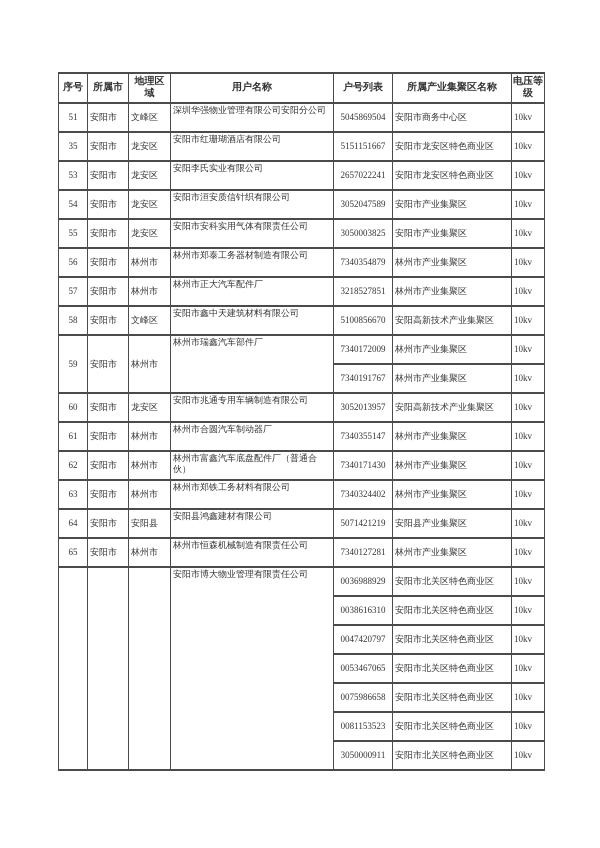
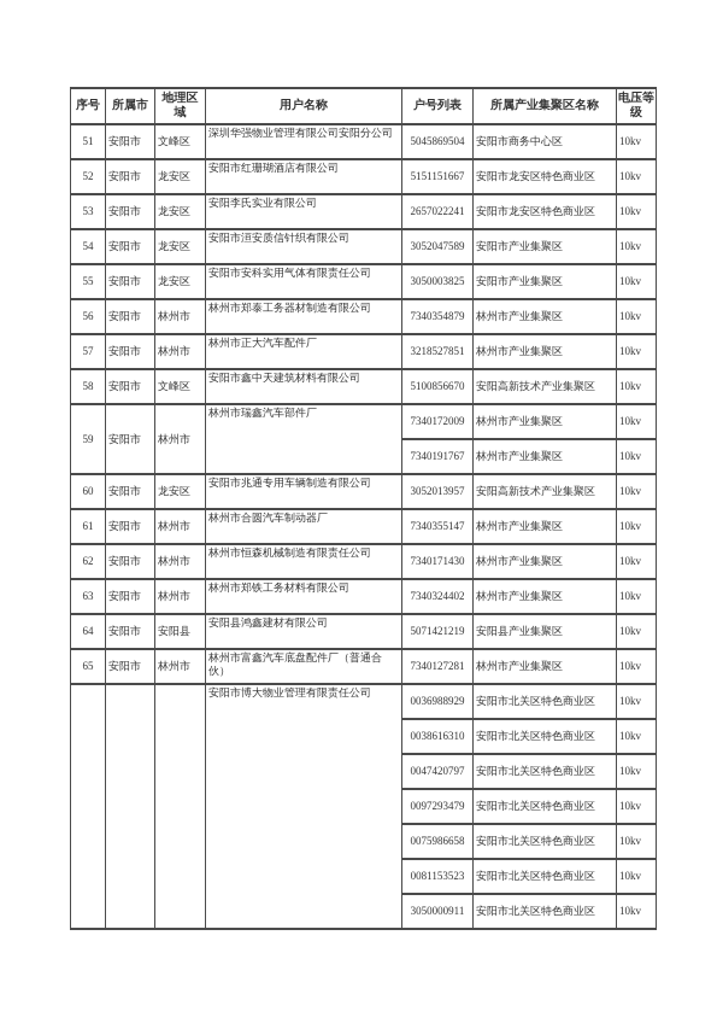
  序号	所属市	地理区域	用户名称	户号列表	所属产业集聚区名称	电压等级
  51	安阳市	文峰区	深圳华强物业管理有限公司安阳分公司	5045869504	安阳市商务中心区	10kv
- 35	安阳市	龙安区	安阳市红珊瑚酒店有限公司	5151151667	安阳市龙安区特色商业区	10kv
+ 52	安阳市	龙安区	安阳市红珊瑚酒店有限公司	5151151667	安阳市龙安区特色商业区	10kv
  53	安阳市	龙安区	安阳李氏实业有限公司	2657022241	安阳市龙安区特色商业区	10kv
  54	安阳市	龙安区	安阳市洹安质信针织有限公司	3052047589	安阳市产业集聚区	10kv
  55	安阳市	龙安区	安阳市安科实用气体有限责任公司	3050003825	安阳市产业集聚区	10kv
  56	安阳市	林州市	林州市郑泰工务器材制造有限公司	7340354879	林州市产业集聚区	10kv
  57	安阳市	林州市	林州市正大汽车配件厂	3218527851	林州市产业集聚区	10kv
  58	安阳市	文峰区	安阳市鑫中天建筑材料有限公司	5100856670	安阳高新技术产业集聚区	10kv
  59	安阳市	林州市	林州市瑞鑫汽车部件厂	7340172009	林州市产业集聚区	10kv
  7340191767	林州市产业集聚区	10kv
  60	安阳市	龙安区	安阳市兆通专用车辆制造有限公司	3052013957	安阳高新技术产业集聚区	10kv
  61	安阳市	林州市	林州市合圆汽车制动器厂	7340355147	林州市产业集聚区	10kv
- 62	安阳市	林州市	林州市富鑫汽车底盘配件厂（普通合伙）	7340171430	林州市产业集聚区	10kv
+ 62	安阳市	林州市	林州市恒森机械制造有限责任公司	7340171430	林州市产业集聚区	10kv
  63	安阳市	林州市	林州市郑铁工务材料有限公司	7340324402	林州市产业集聚区	10kv
  64	安阳市	安阳县	安阳县鸿鑫建材有限公司	5071421219	安阳县产业集聚区	10kv
- 65	安阳市	林州市	林州市恒森机械制造有限责任公司	7340127281	林州市产业集聚区	10kv
+ 65	安阳市	林州市	林州市富鑫汽车底盘配件厂（普通合伙）	7340127281	林州市产业集聚区	10kv
  			安阳市博大物业管理有限责任公司	0036988929	安阳市北关区特色商业区	10kv
  0038616310	安阳市北关区特色商业区	10kv
  0047420797	安阳市北关区特色商业区	10kv
- 0053467065	安阳市北关区特色商业区	10kv
+ 0097293479	安阳市北关区特色商业区	10kv
  0075986658	安阳市北关区特色商业区	10kv
  0081153523	安阳市北关区特色商业区	10kv
  3050000911	安阳市北关区特色商业区	10kv
